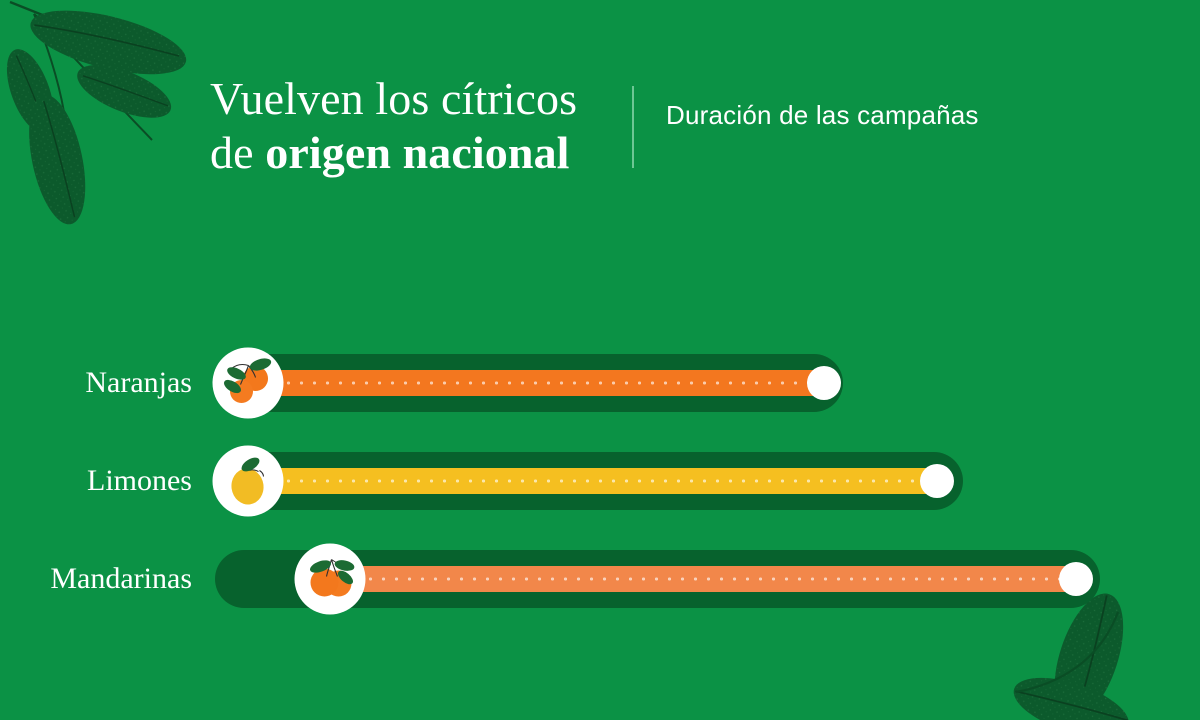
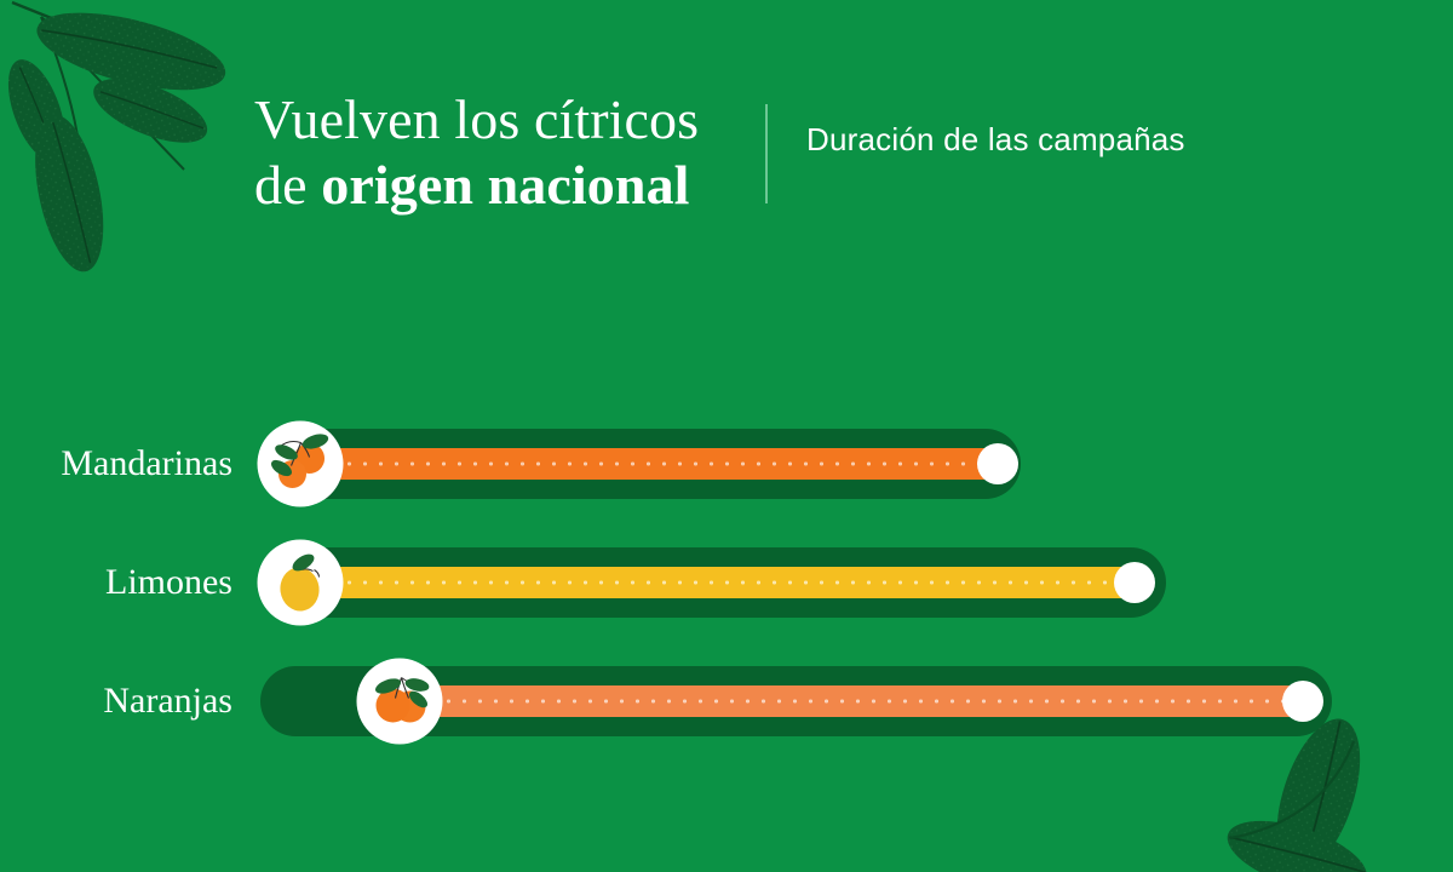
  Vuelven los cítricos
  de origen nacional
  Duración de las campañas
- Naranjas
+ Mandarinas
  Limones
- Mandarinas
+ Naranjas
